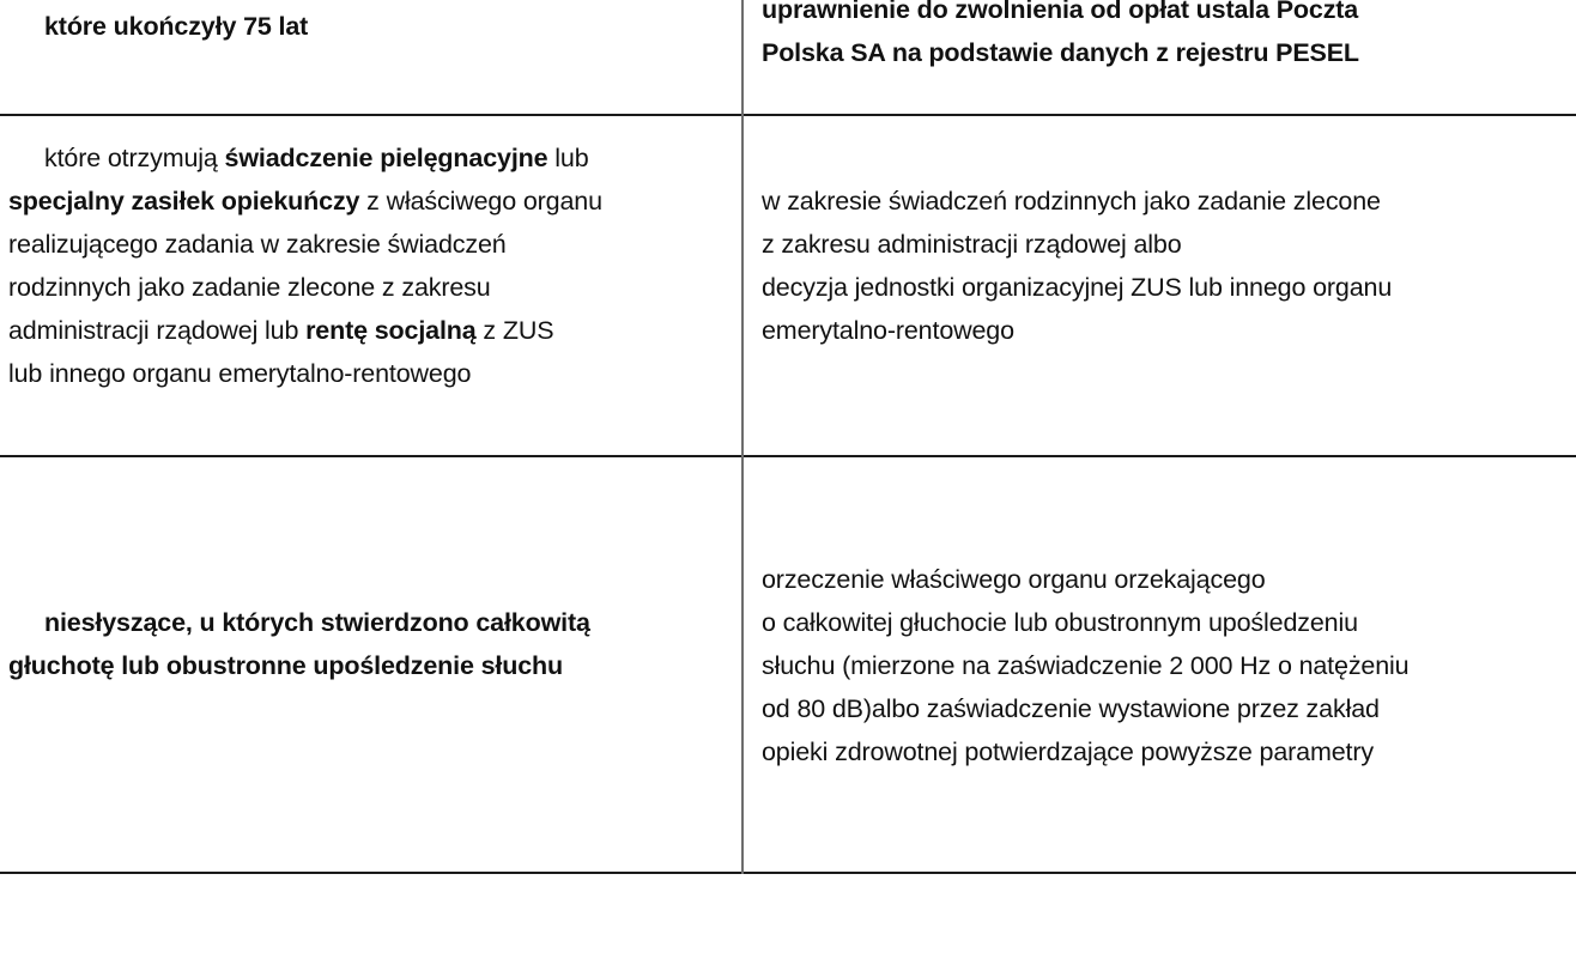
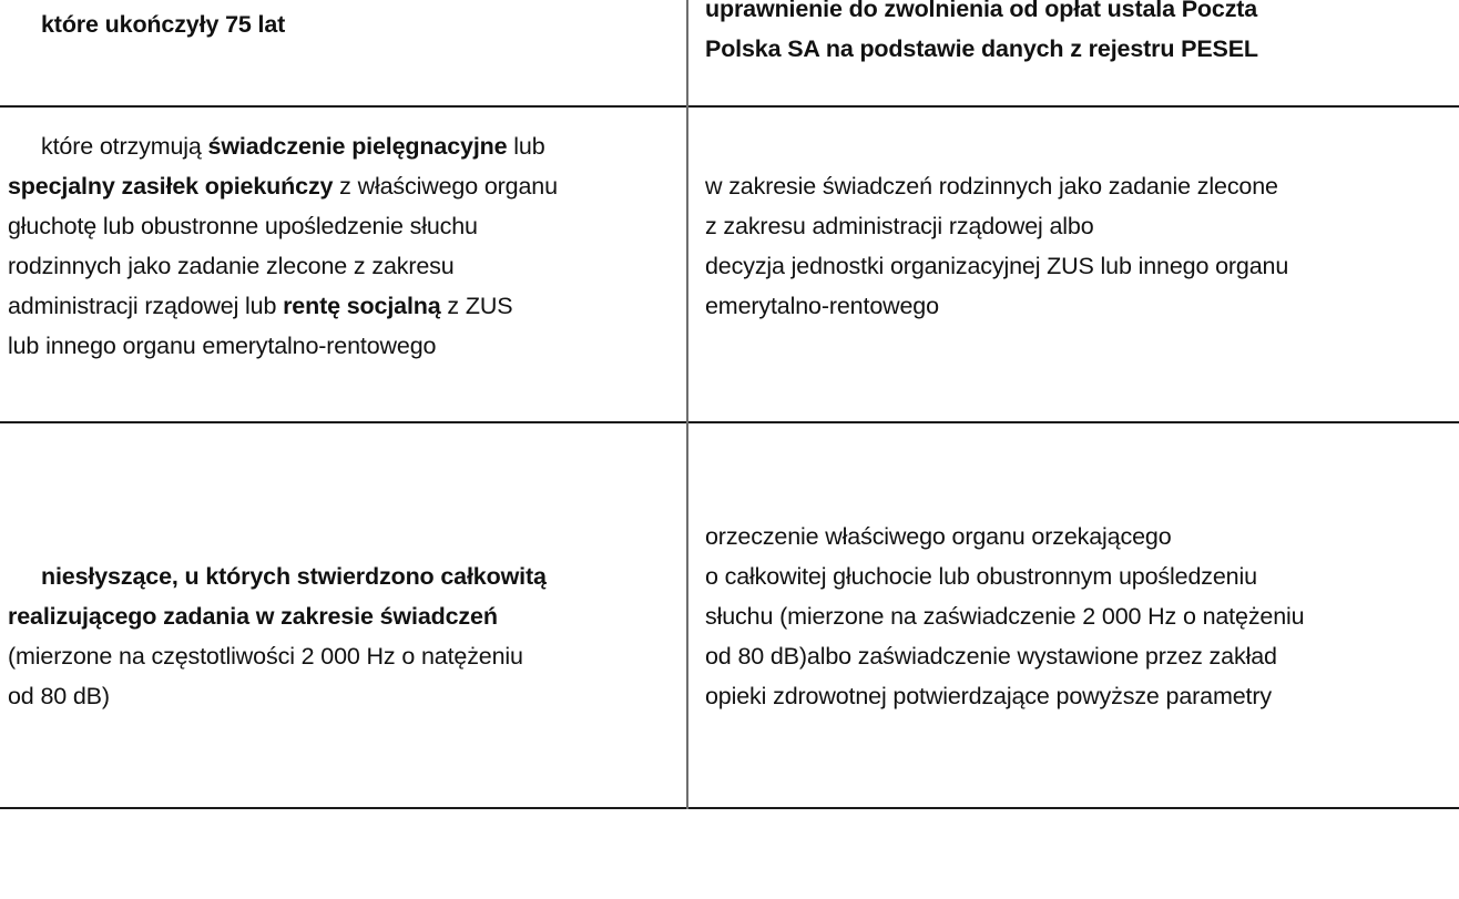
  które ukończyły 75 lat
  uprawnienie do zwolnienia od opłat ustala Poczta
  Polska SA na podstawie danych z rejestru PESEL
  które otrzymują świadczenie pielęgnacyjne lub
  specjalny zasiłek opiekuńczy z właściwego organu
- realizującego zadania w zakresie świadczeń
+ głuchotę lub obustronne upośledzenie słuchu
  rodzinnych jako zadanie zlecone z zakresu
  administracji rządowej lub rentę socjalną z ZUS
  lub innego organu emerytalno-rentowego
  w zakresie świadczeń rodzinnych jako zadanie zlecone
  z zakresu administracji rządowej albo
  decyzja jednostki organizacyjnej ZUS lub innego organu
  emerytalno-rentowego
  niesłyszące, u których stwierdzono całkowitą
- głuchotę lub obustronne upośledzenie słuchu
+ realizującego zadania w zakresie świadczeń
+ (mierzone na częstotliwości 2 000 Hz o natężeniu
+ od 80 dB)
  orzeczenie właściwego organu orzekającego
  o całkowitej głuchocie lub obustronnym upośledzeniu
  słuchu (mierzone na zaświadczenie 2 000 Hz o natężeniu
  od 80 dB)albo zaświadczenie wystawione przez zakład
  opieki zdrowotnej potwierdzające powyższe parametry
